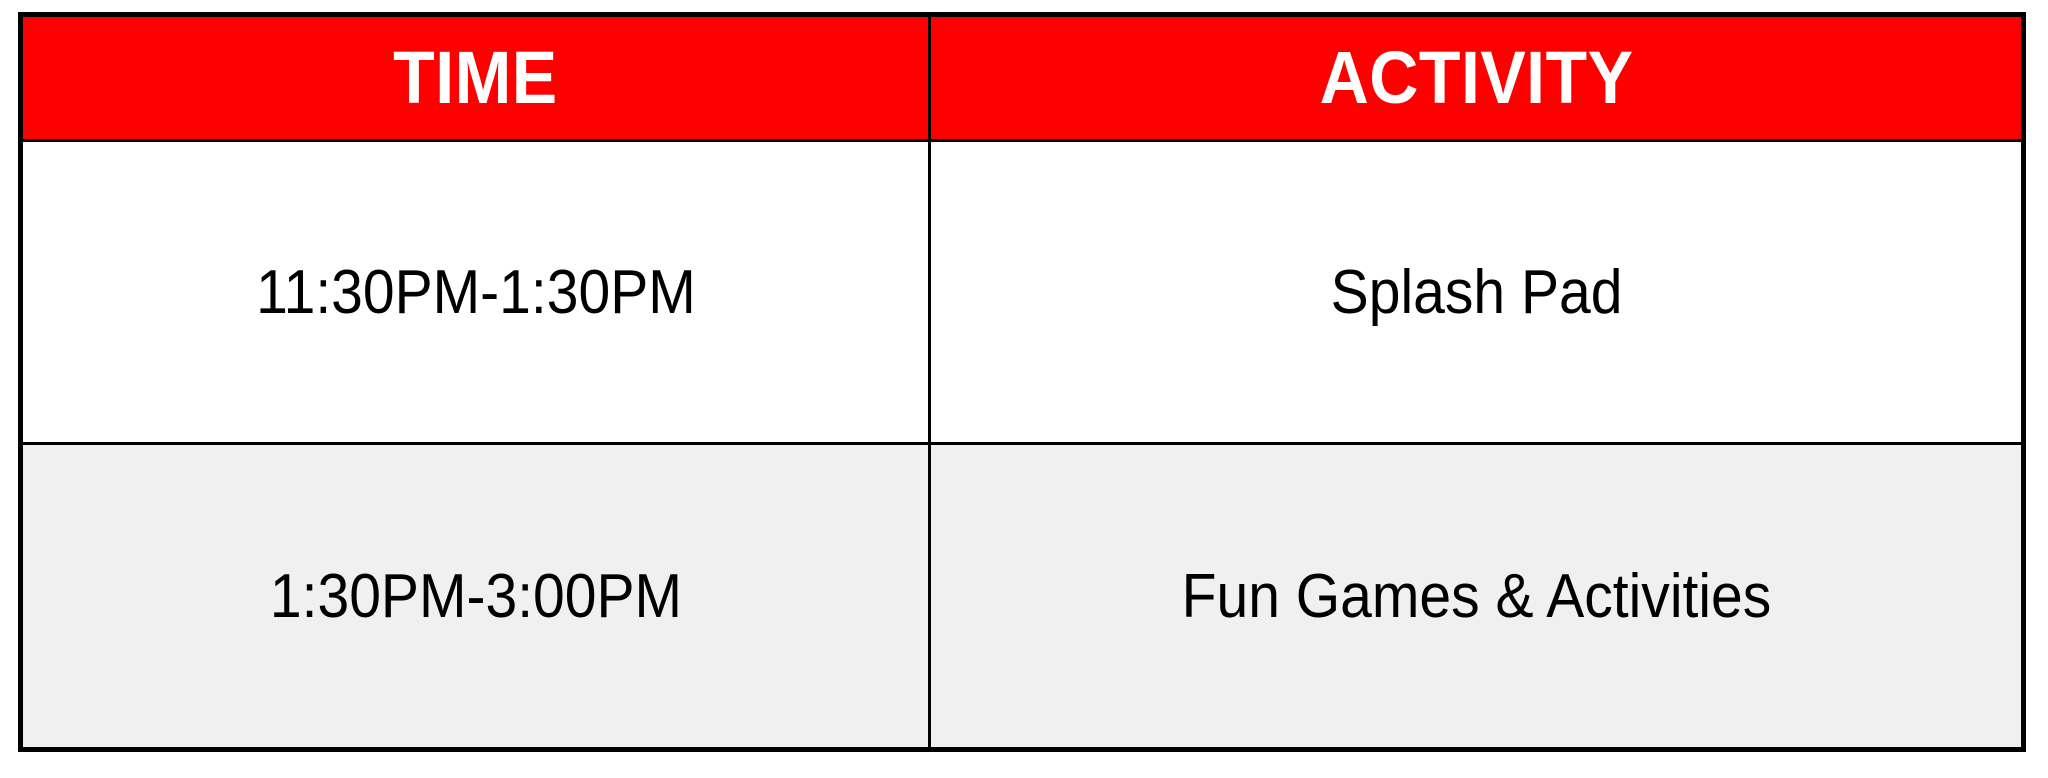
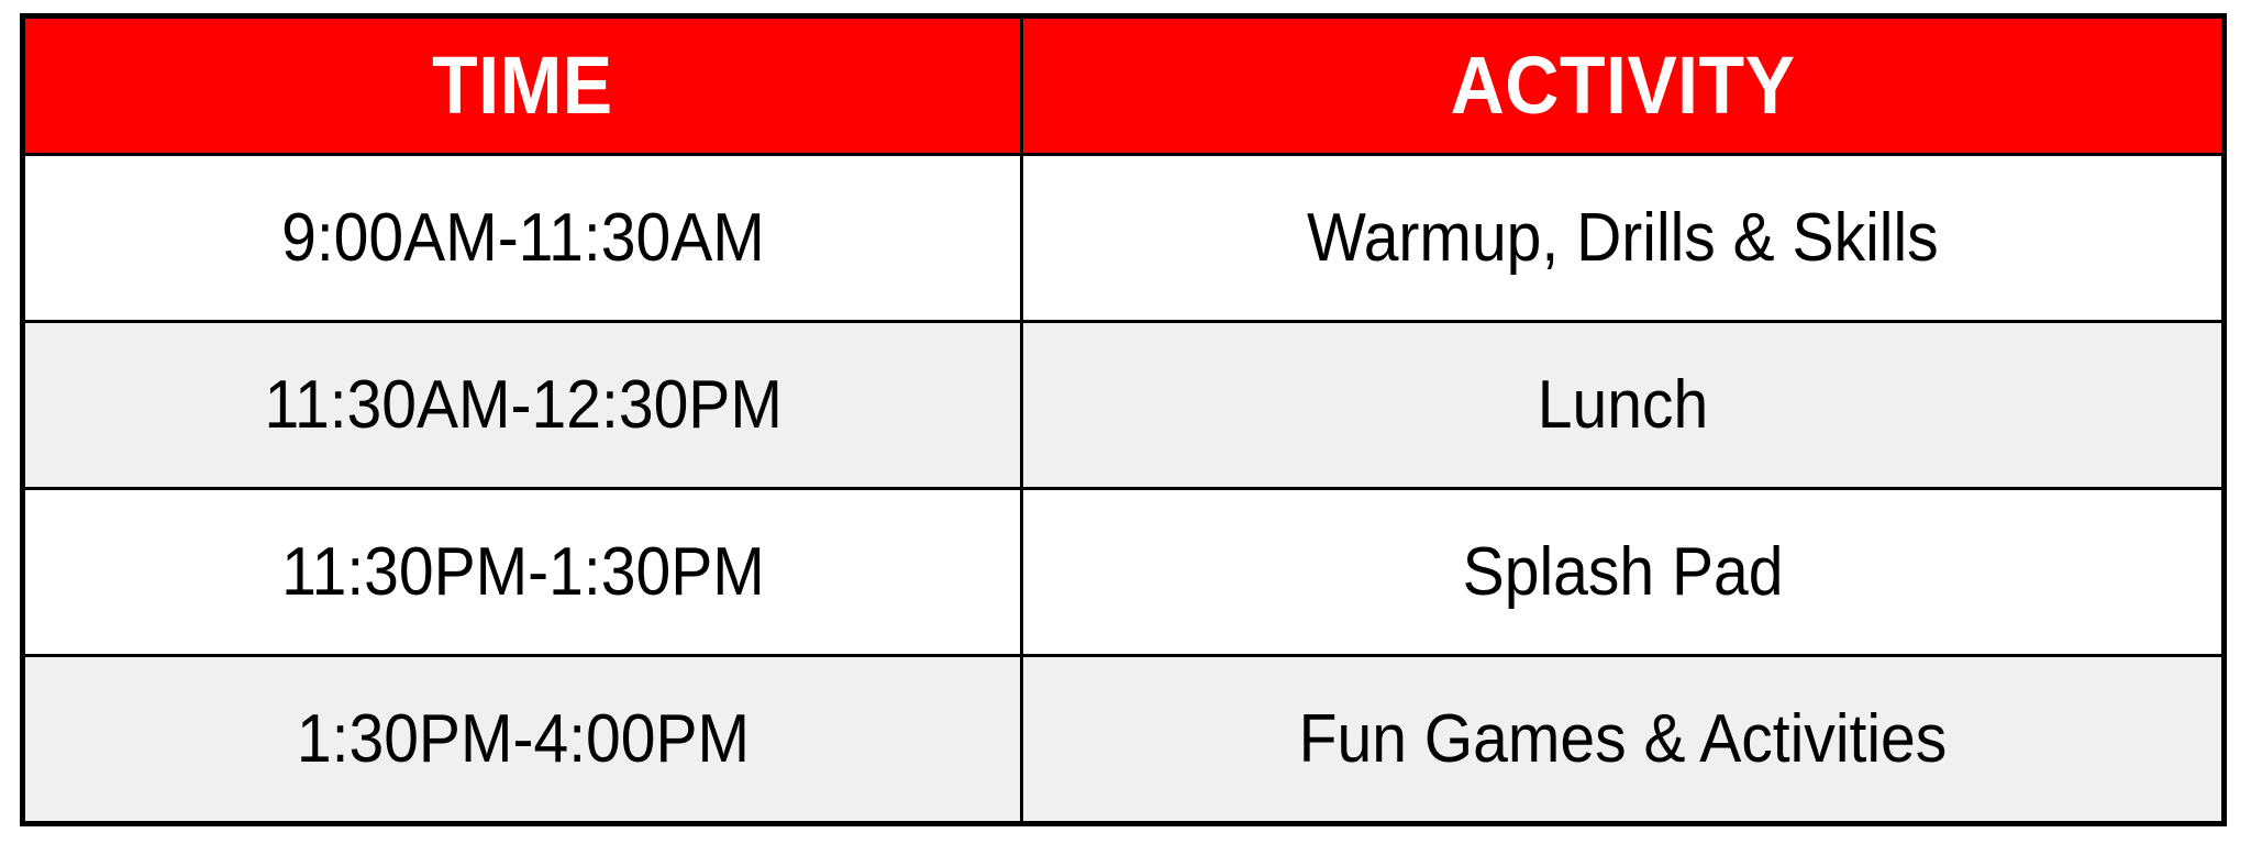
  TIME	ACTIVITY
+ 9:00AM-11:30AM	Warmup, Drills & Skills
+ 11:30AM-12:30PM	Lunch
  11:30PM-1:30PM	Splash Pad
- 1:30PM-3:00PM	Fun Games & Activities
+ 1:30PM-4:00PM	Fun Games & Activities
